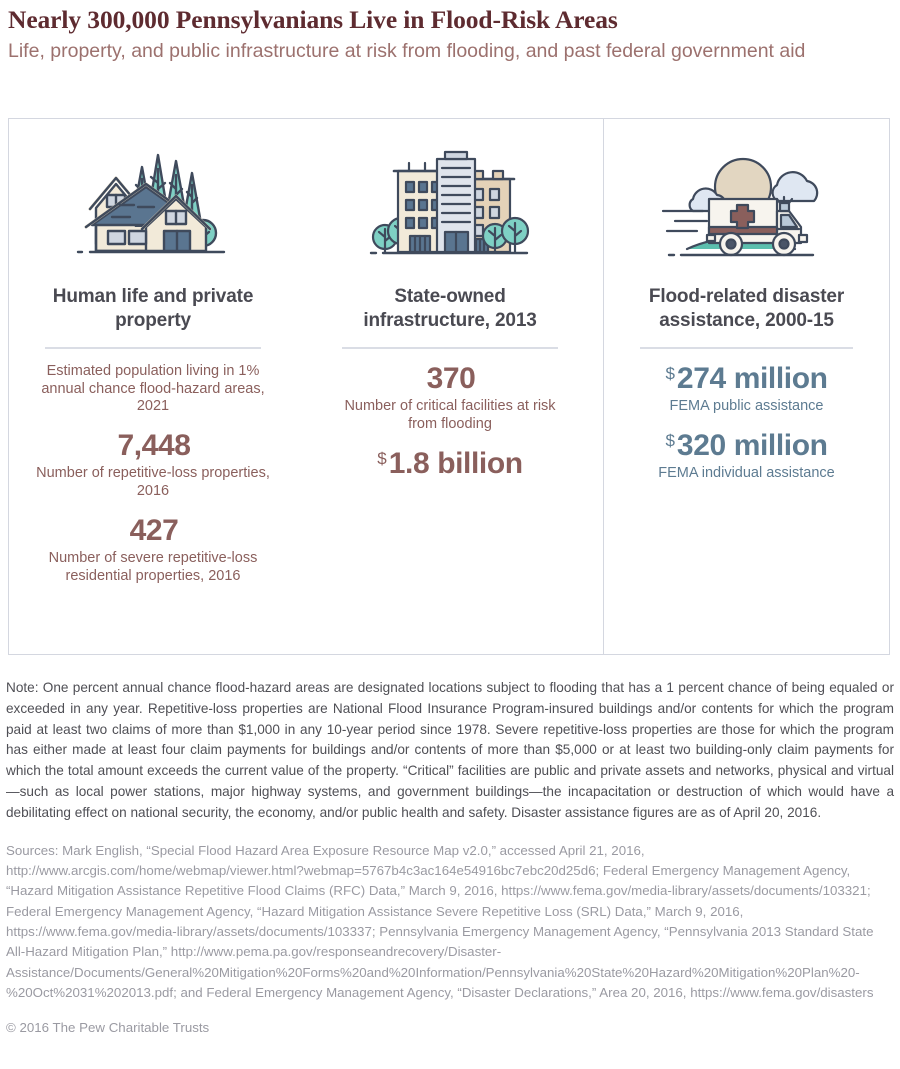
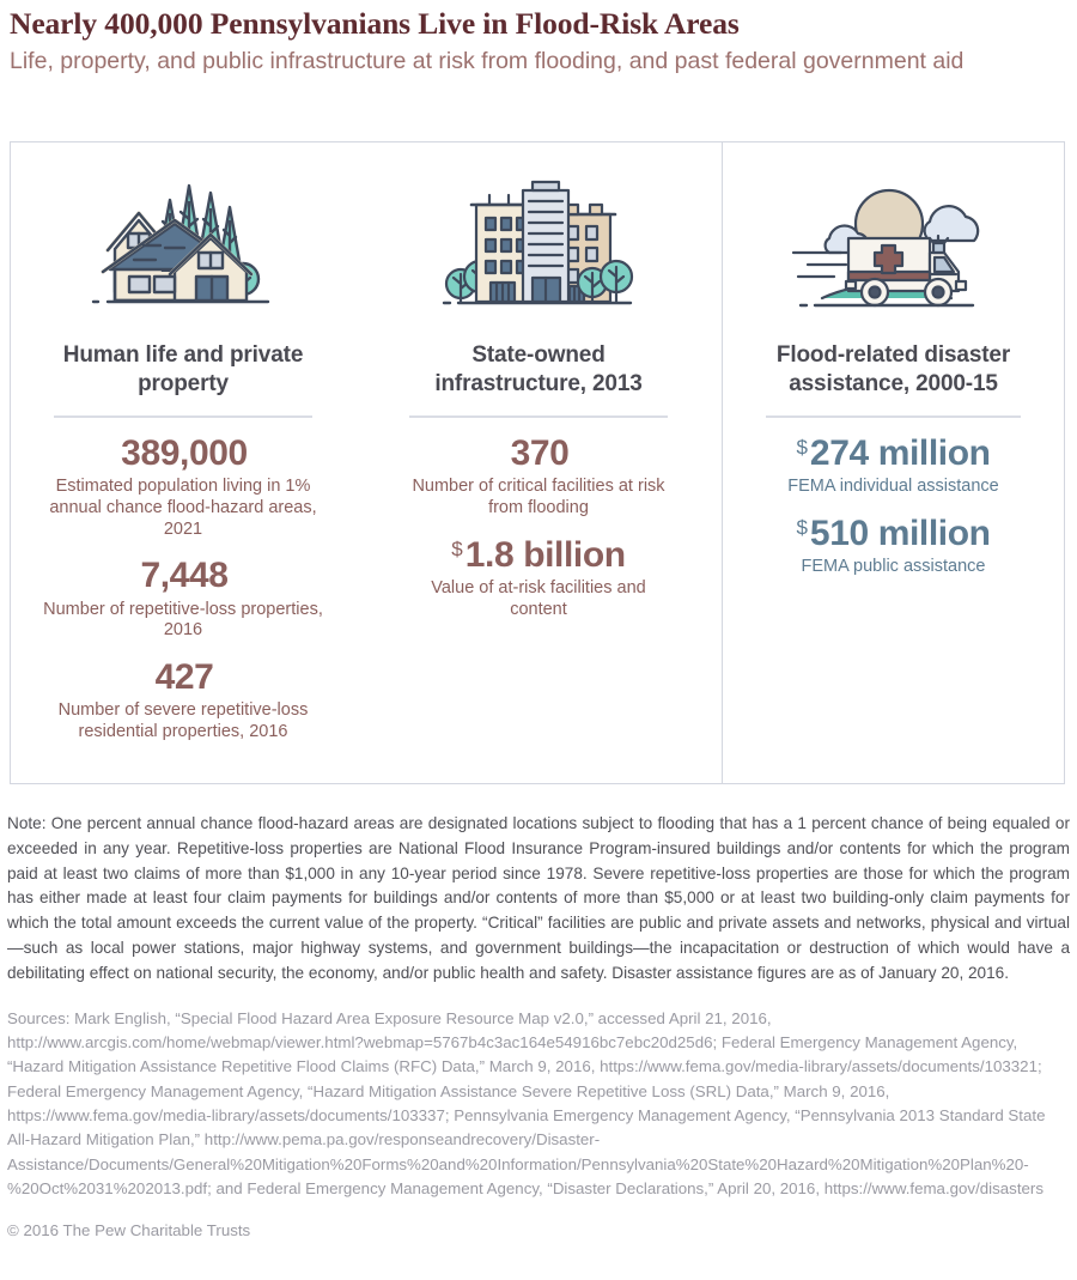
- Nearly 300,000 Pennsylvanians Live in Flood-Risk Areas
+ Nearly 400,000 Pennsylvanians Live in Flood-Risk Areas
  Life, property, and public infrastructure at risk from flooding, and past federal government aid
  Human life and private property
+ 389,000
  Estimated population living in 1% annual chance flood-hazard areas, 2021
  7,448
  Number of repetitive-loss properties, 2016
  427
  Number of severe repetitive-loss residential properties, 2016
  State-owned infrastructure, 2013
  370
  Number of critical facilities at risk from flooding
  $1.8 billion
+ Value of at-risk facilities and content
  Flood-related disaster assistance, 2000-15
  $274 million
- FEMA public assistance
+ FEMA individual assistance
- $320 million
+ $510 million
- FEMA individual assistance
+ FEMA public assistance
- Note: One percent annual chance flood-hazard areas are designated locations subject to flooding that has a 1 percent chance of being equaled or exceeded in any year. Repetitive-loss properties are National Flood Insurance Program-insured buildings and/or contents for which the program paid at least two claims of more than $1,000 in any 10-year period since 1978. Severe repetitive-loss properties are those for which the program has either made at least four claim payments for buildings and/or contents of more than $5,000 or at least two building-only claim payments for which the total amount exceeds the current value of the property. “Critical” facilities are public and private assets and networks, physical and virtual—such as local power stations, major highway systems, and government buildings—the incapacitation or destruction of which would have a debilitating effect on national security, the economy, and/or public health and safety. Disaster assistance figures are as of April 20, 2016.
+ Note: One percent annual chance flood-hazard areas are designated locations subject to flooding that has a 1 percent chance of being equaled or exceeded in any year. Repetitive-loss properties are National Flood Insurance Program-insured buildings and/or contents for which the program paid at least two claims of more than $1,000 in any 10-year period since 1978. Severe repetitive-loss properties are those for which the program has either made at least four claim payments for buildings and/or contents of more than $5,000 or at least two building-only claim payments for which the total amount exceeds the current value of the property. “Critical” facilities are public and private assets and networks, physical and virtual—such as local power stations, major highway systems, and government buildings—the incapacitation or destruction of which would have a debilitating effect on national security, the economy, and/or public health and safety. Disaster assistance figures are as of January 20, 2016.
- Sources: Mark English, “Special Flood Hazard Area Exposure Resource Map v2.0,” accessed April 21, 2016, http://www.arcgis.com/home/webmap/viewer.html?webmap=5767b4c3ac164e54916bc7ebc20d25d6; Federal Emergency Management Agency, “Hazard Mitigation Assistance Repetitive Flood Claims (RFC) Data,” March 9, 2016, https://www.fema.gov/media-library/assets/documents/103321; Federal Emergency Management Agency, “Hazard Mitigation Assistance Severe Repetitive Loss (SRL) Data,” March 9, 2016, https://www.fema.gov/media-library/assets/documents/103337; Pennsylvania Emergency Management Agency, “Pennsylvania 2013 Standard State All-Hazard Mitigation Plan,” http://www.pema.pa.gov/responseandrecovery/Disaster-Assistance/Documents/General%20Mitigation%20Forms%20and%20Information/Pennsylvania%20State%20Hazard%20Mitigation%20Plan%20-%20Oct%2031%202013.pdf; and Federal Emergency Management Agency, “Disaster Declarations,” Area 20, 2016, https://www.fema.gov/disasters
+ Sources: Mark English, “Special Flood Hazard Area Exposure Resource Map v2.0,” accessed April 21, 2016, http://www.arcgis.com/home/webmap/viewer.html?webmap=5767b4c3ac164e54916bc7ebc20d25d6; Federal Emergency Management Agency, “Hazard Mitigation Assistance Repetitive Flood Claims (RFC) Data,” March 9, 2016, https://www.fema.gov/media-library/assets/documents/103321; Federal Emergency Management Agency, “Hazard Mitigation Assistance Severe Repetitive Loss (SRL) Data,” March 9, 2016, https://www.fema.gov/media-library/assets/documents/103337; Pennsylvania Emergency Management Agency, “Pennsylvania 2013 Standard State All-Hazard Mitigation Plan,” http://www.pema.pa.gov/responseandrecovery/Disaster-Assistance/Documents/General%20Mitigation%20Forms%20and%20Information/Pennsylvania%20State%20Hazard%20Mitigation%20Plan%20-%20Oct%2031%202013.pdf; and Federal Emergency Management Agency, “Disaster Declarations,” April 20, 2016, https://www.fema.gov/disasters
  © 2016 The Pew Charitable Trusts
